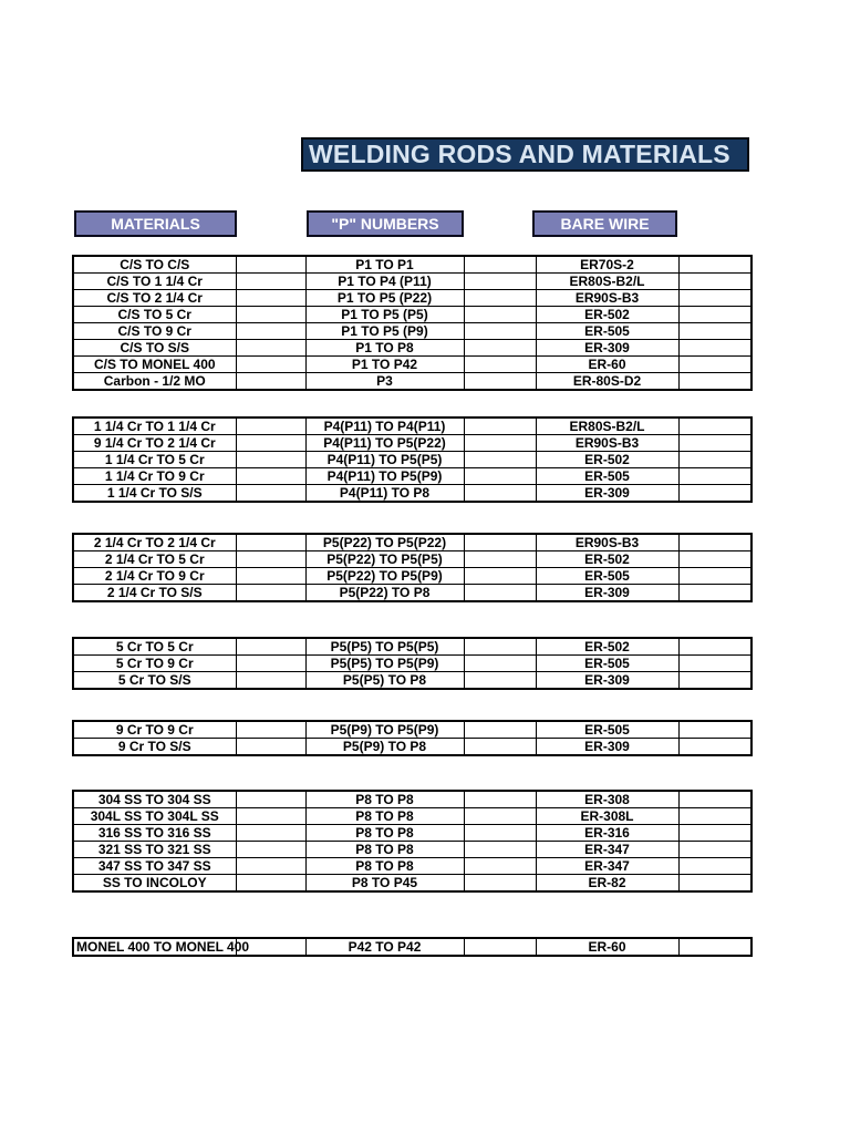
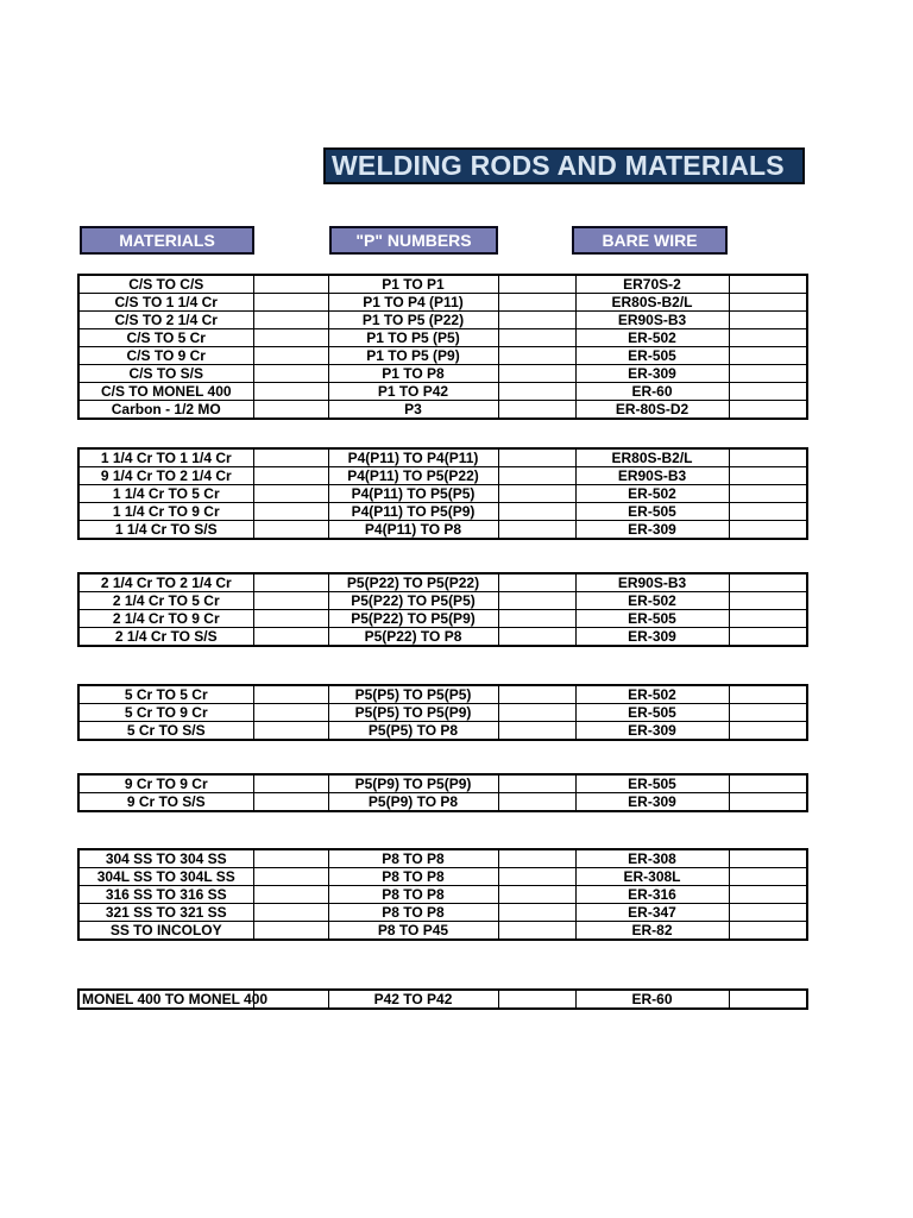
  WELDING RODS AND MATERIALS
  MATERIALS
  "P" NUMBERS
  BARE WIRE
  C/S TO C/S		P1 TO P1		ER70S-2
  C/S TO 1 1/4 Cr		P1 TO P4 (P11)		ER80S-B2/L
  C/S TO 2 1/4 Cr		P1 TO P5 (P22)		ER90S-B3
  C/S TO 5 Cr		P1 TO P5 (P5)		ER-502
  C/S TO 9 Cr		P1 TO P5 (P9)		ER-505
  C/S TO S/S		P1 TO P8		ER-309
  C/S TO MONEL 400		P1 TO P42		ER-60
  Carbon - 1/2 MO		P3		ER-80S-D2
  1 1/4 Cr TO 1 1/4 Cr		P4(P11) TO P4(P11)		ER80S-B2/L
  9 1/4 Cr TO 2 1/4 Cr		P4(P11) TO P5(P22)		ER90S-B3
  1 1/4 Cr TO 5 Cr		P4(P11) TO P5(P5)		ER-502
  1 1/4 Cr TO 9 Cr		P4(P11) TO P5(P9)		ER-505
  1 1/4 Cr TO S/S		P4(P11) TO P8		ER-309
  2 1/4 Cr TO 2 1/4 Cr		P5(P22) TO P5(P22)		ER90S-B3
  2 1/4 Cr TO 5 Cr		P5(P22) TO P5(P5)		ER-502
  2 1/4 Cr TO 9 Cr		P5(P22) TO P5(P9)		ER-505
  2 1/4 Cr TO S/S		P5(P22) TO P8		ER-309
  5 Cr TO 5 Cr		P5(P5) TO P5(P5)		ER-502
  5 Cr TO 9 Cr		P5(P5) TO P5(P9)		ER-505
  5 Cr TO S/S		P5(P5) TO P8		ER-309
  9 Cr TO 9 Cr		P5(P9) TO P5(P9)		ER-505
  9 Cr TO S/S		P5(P9) TO P8		ER-309
  304 SS TO 304 SS		P8 TO P8		ER-308
  304L SS TO 304L SS		P8 TO P8		ER-308L
  316 SS TO 316 SS		P8 TO P8		ER-316
  321 SS TO 321 SS		P8 TO P8		ER-347
- 347 SS TO 347 SS		P8 TO P8		ER-347
  SS TO INCOLOY		P8 TO P45		ER-82
  MONEL 400 TO MONEL 400		P42 TO P42		ER-60
